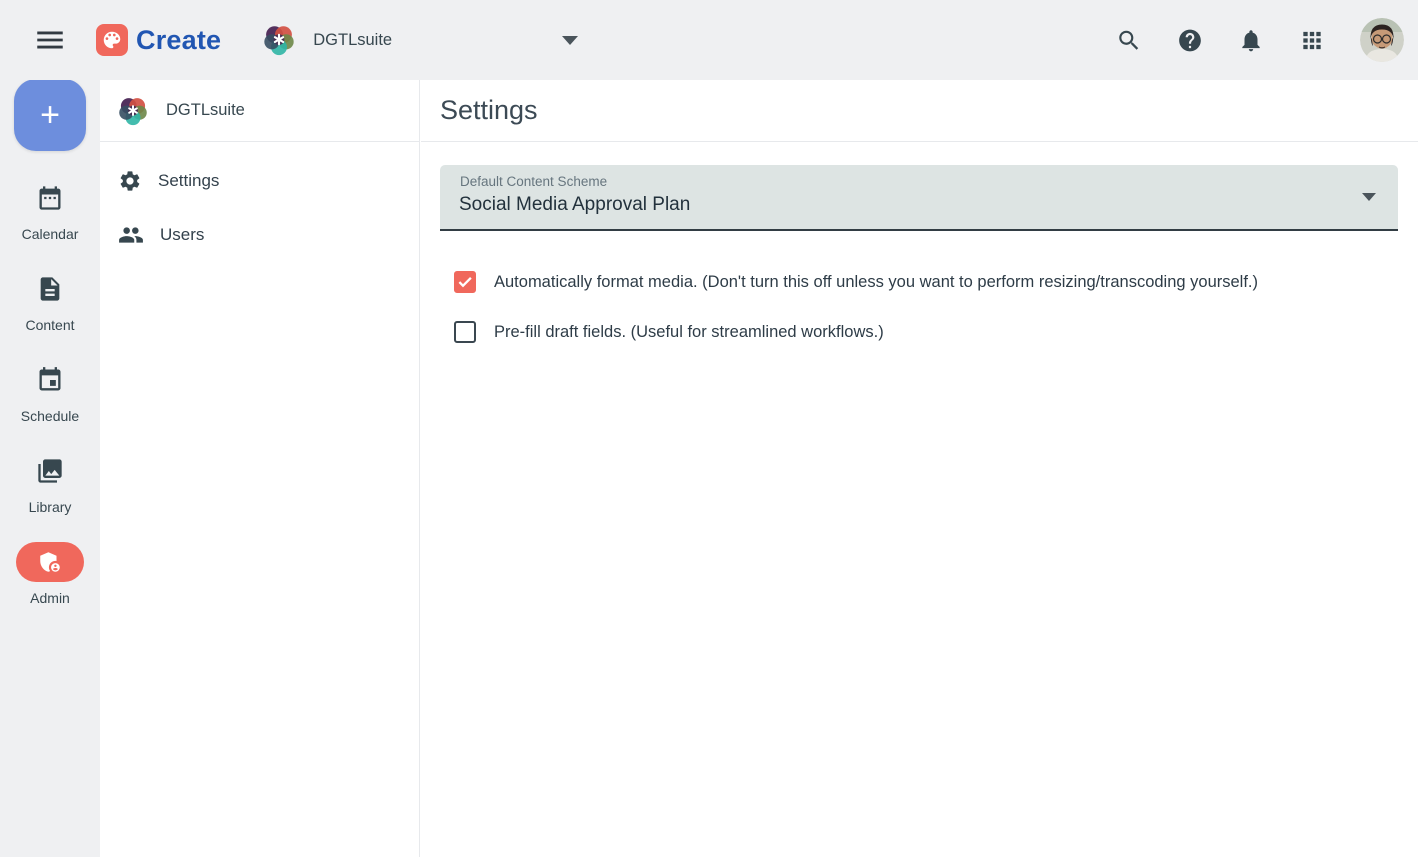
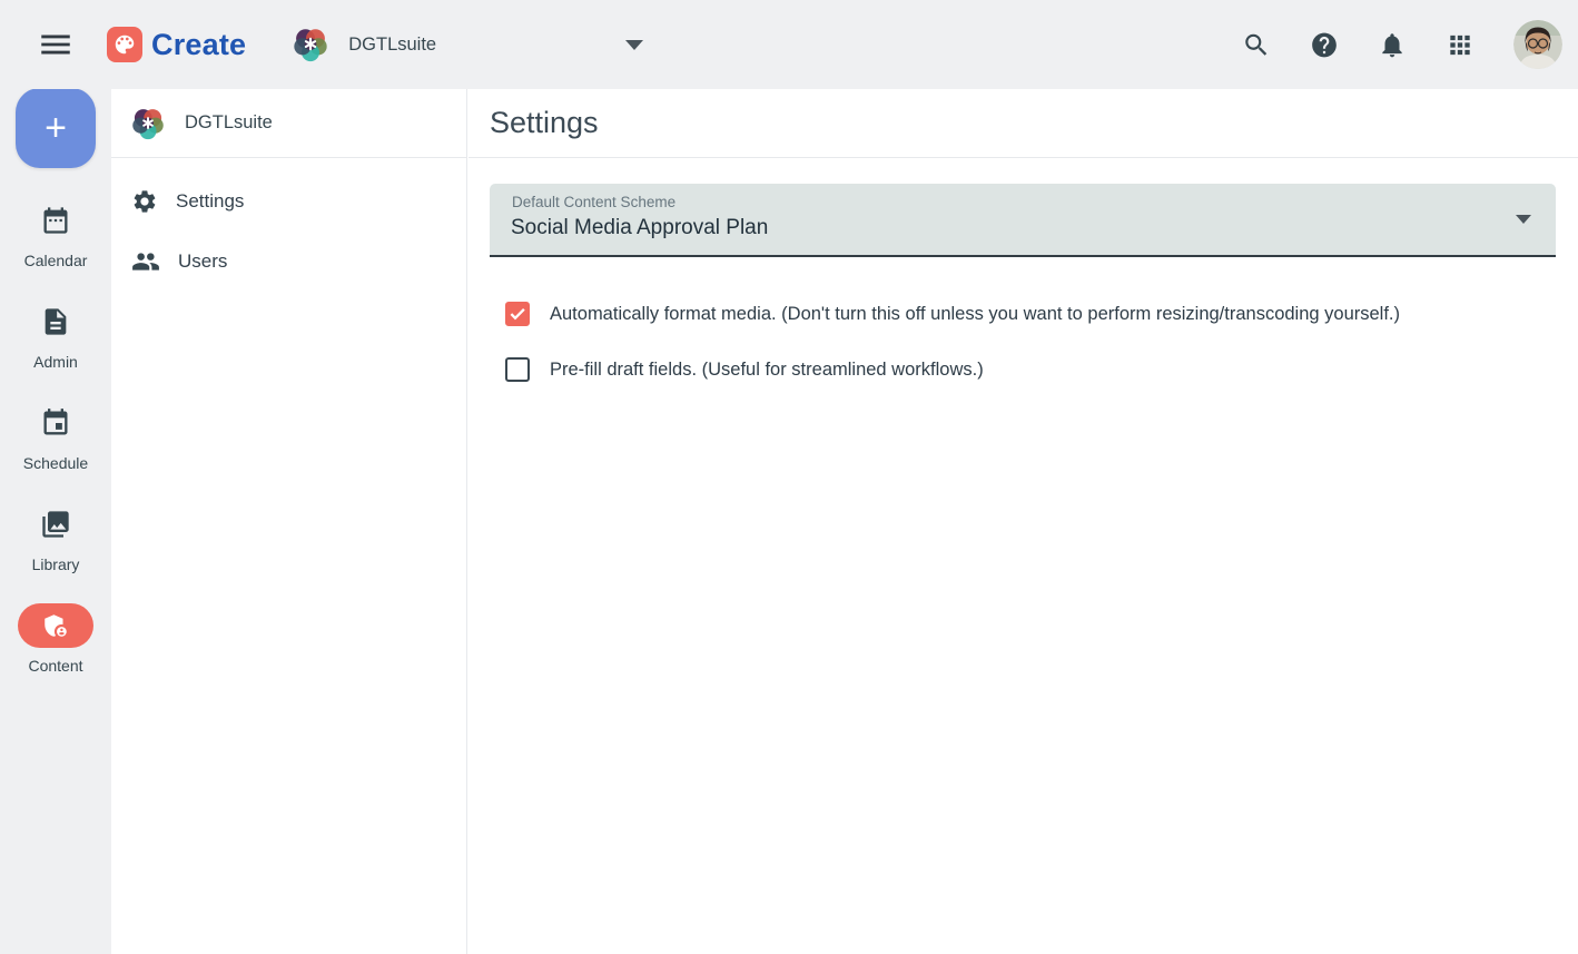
  Create
  DGTLsuite
  +
  Calendar
- Content
+ Admin
  Schedule
  Library
- Admin
+ Content
  DGTLsuite
  Settings
  Users
  Settings
  Default Content Scheme
  Social Media Approval Plan
  Automatically format media. (Don't turn this off unless you want to perform resizing/transcoding yourself.)
  Pre-fill draft fields. (Useful for streamlined workflows.)
